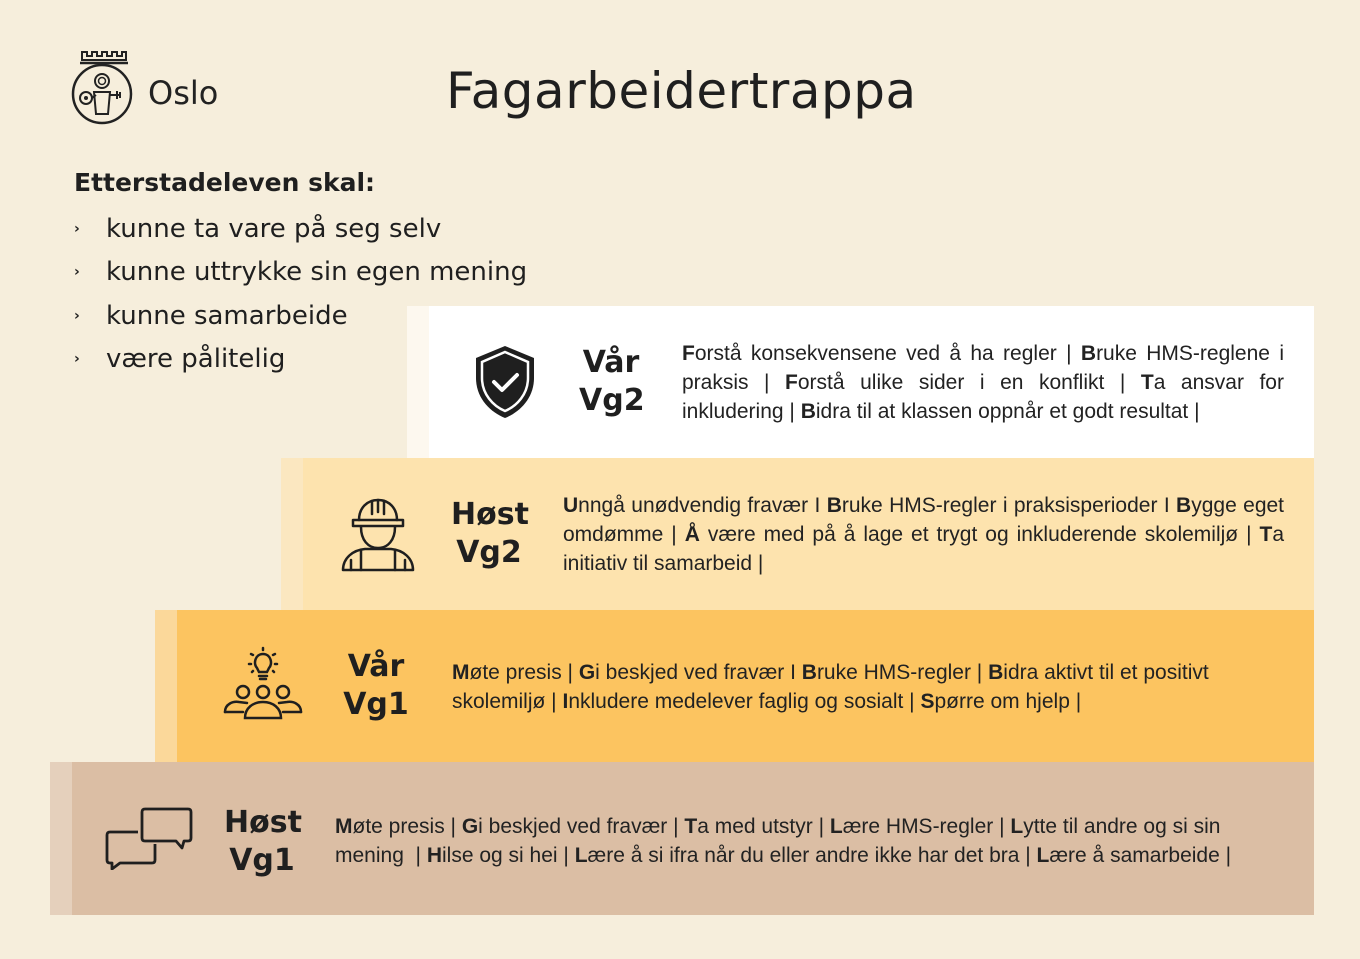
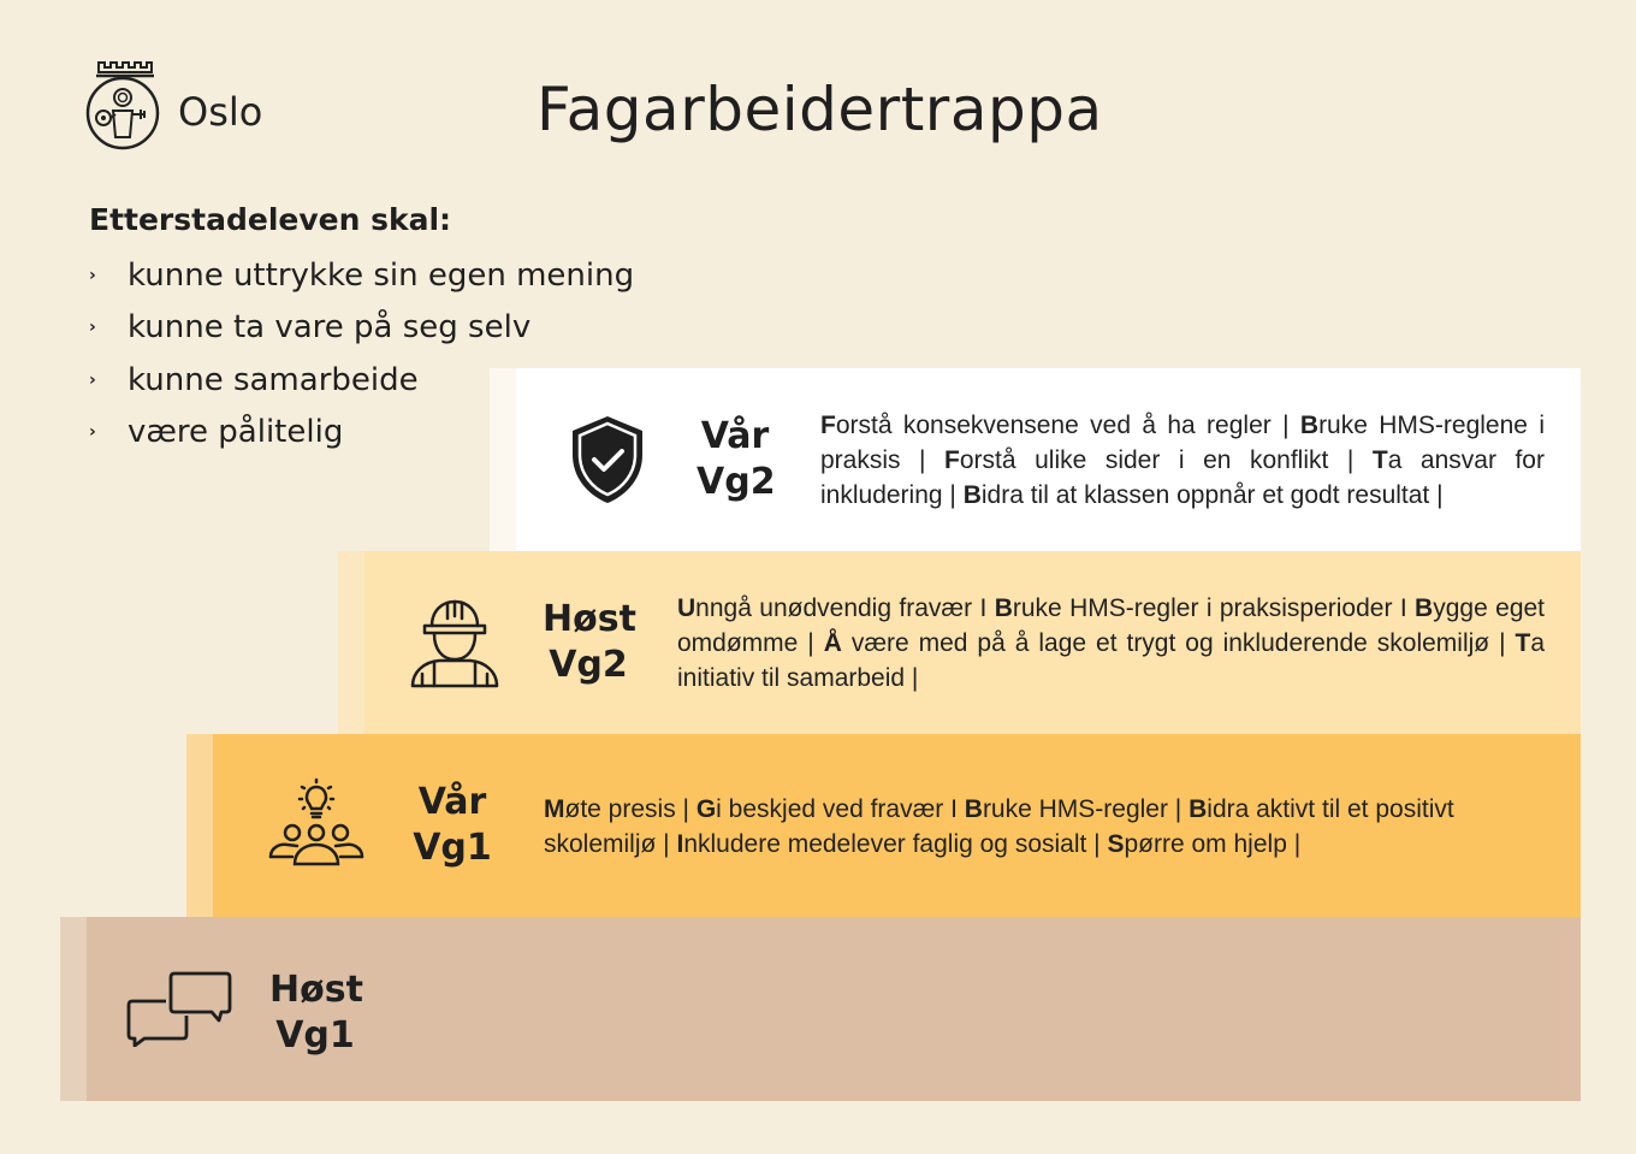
  Oslo
  Fagarbeidertrappa
  Etterstadeleven skal:
  ›
- kunne ta vare på seg selv
+ kunne uttrykke sin egen mening
  ›
- kunne uttrykke sin egen mening
+ kunne ta vare på seg selv
  ›
  kunne samarbeide
  ›
  være pålitelig
  Vår
  Vg2
  Forstå konsekvensene ved å ha regler | Bruke HMS-reglene i praksis | Forstå ulike sider i en konflikt | Ta ansvar for inkludering | Bidra til at klassen oppnår et godt resultat |
  Høst
  Vg2
  Unngå unødvendig fravær I Bruke HMS-regler i praksisperioder I Bygge eget omdømme | Å være med på å lage et trygt og inkluderende skolemiljø | Ta initiativ til samarbeid |
  Vår
  Vg1
  Møte presis | Gi beskjed ved fravær I Bruke HMS-regler | Bidra aktivt til et positivt skolemiljø | Inkludere medelever faglig og sosialt | Spørre om hjelp |
  Høst
  Vg1
- Møte presis | Gi beskjed ved fravær | Ta med utstyr | Lære HMS-regler | Lytte til andre og si sin mening | Hilse og si hei | Lære å si ifra når du eller andre ikke har det bra | Lære å samarbeide |
